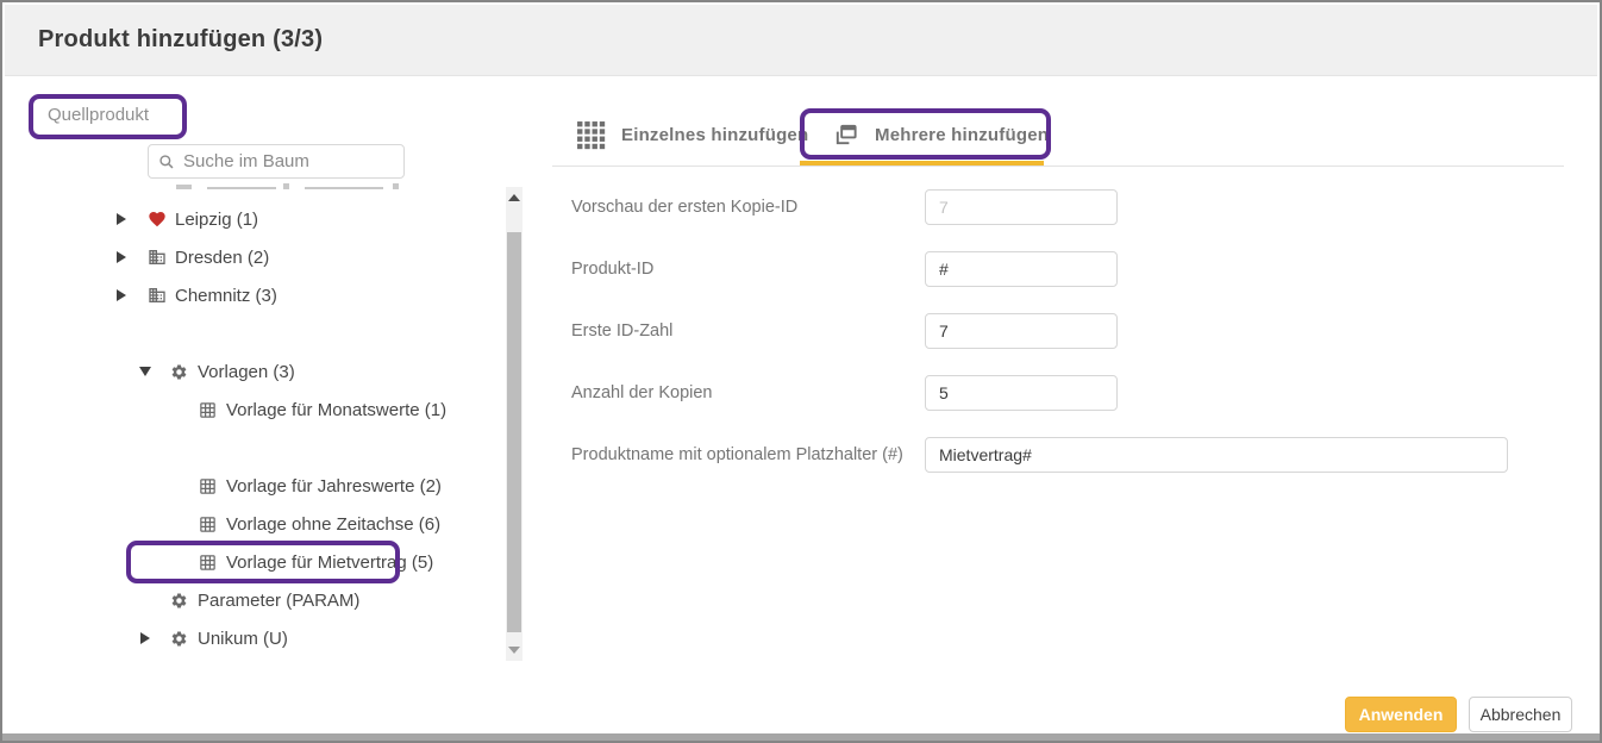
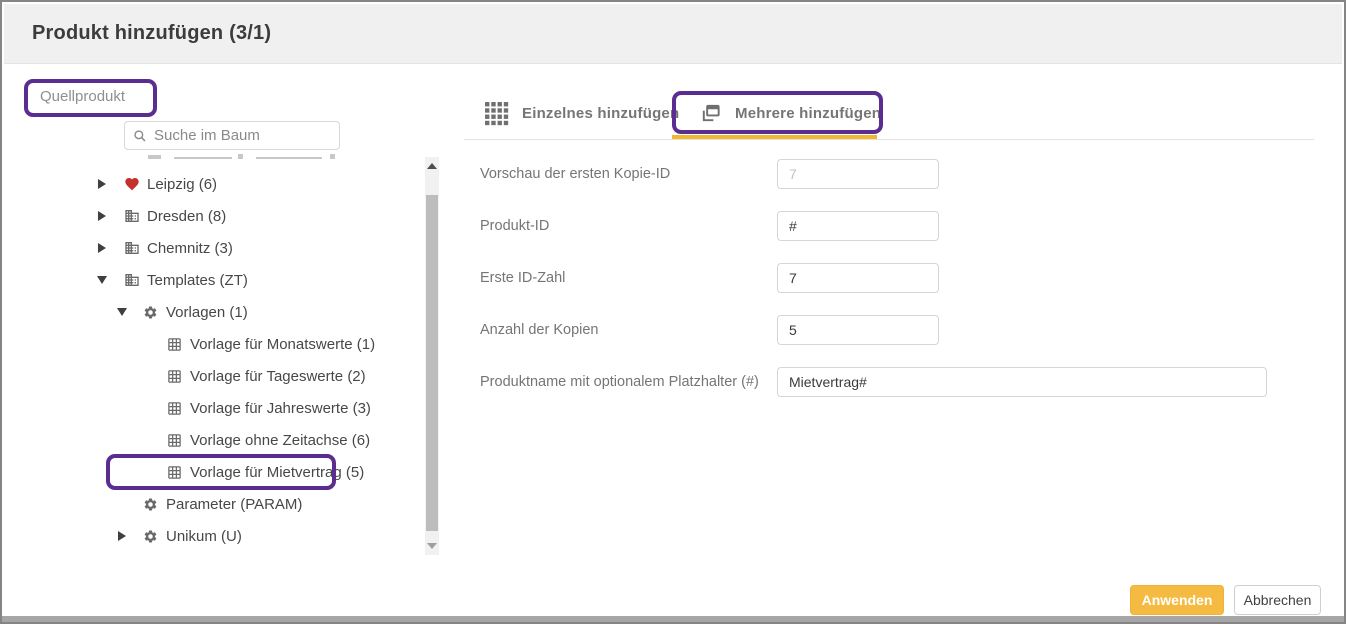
- Produkt hinzufügen (3/3)
+ Produkt hinzufügen (3/1)
  Quellprodukt
  Suche im Baum
- Leipzig (1)
+ Leipzig (6)
- Dresden (2)
+ Dresden (8)
  Chemnitz (3)
+ Templates (ZT)
- Vorlagen (3)
+ Vorlagen (1)
  Vorlage für Monatswerte (1)
+ Vorlage für Tageswerte (2)
- Vorlage für Jahreswerte (2)
+ Vorlage für Jahreswerte (3)
  Vorlage ohne Zeitachse (6)
  Vorlage für Mietvertrag (5)
  Parameter (PARAM)
  Unikum (U)
  Einzelnes hinzufügen
  Mehrere hinzufügen
  Vorschau der ersten Kopie-ID
  7
  Produkt-ID
  #
  Erste ID-Zahl
  7
  Anzahl der Kopien
  5
  Produktname mit optionalem Platzhalter (#)
  Mietvertrag#
  Anwenden
  Abbrechen
